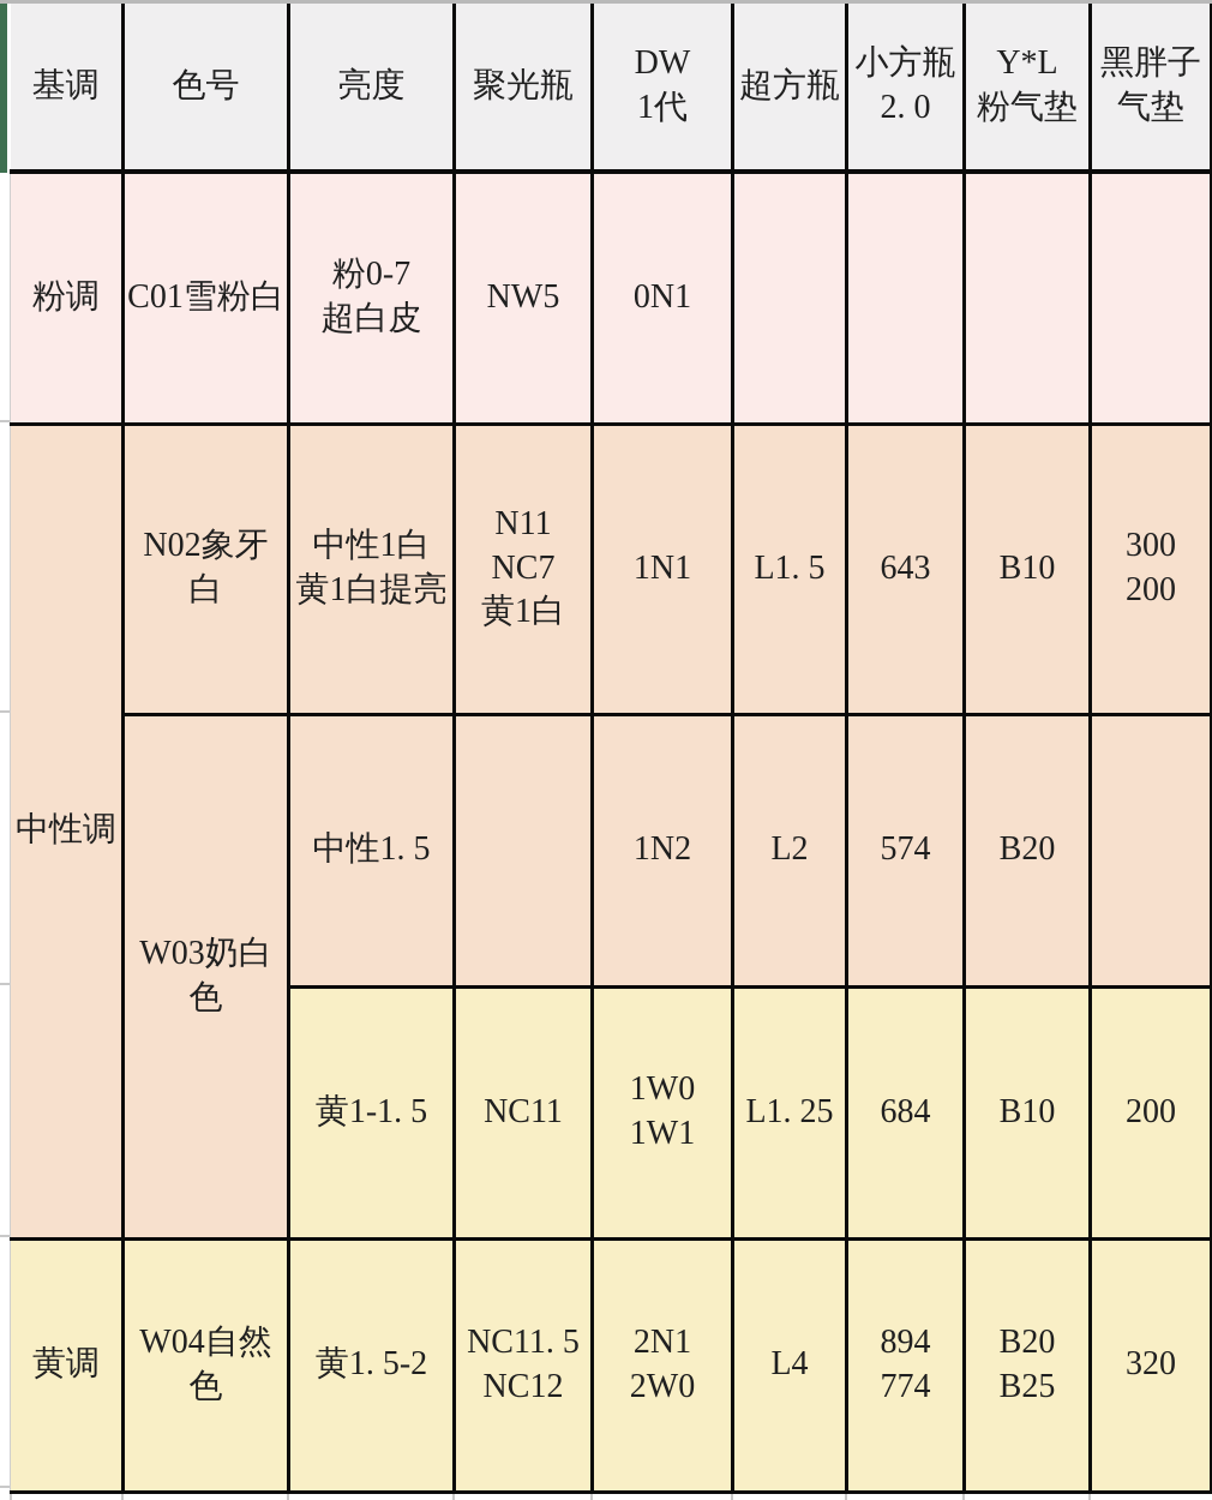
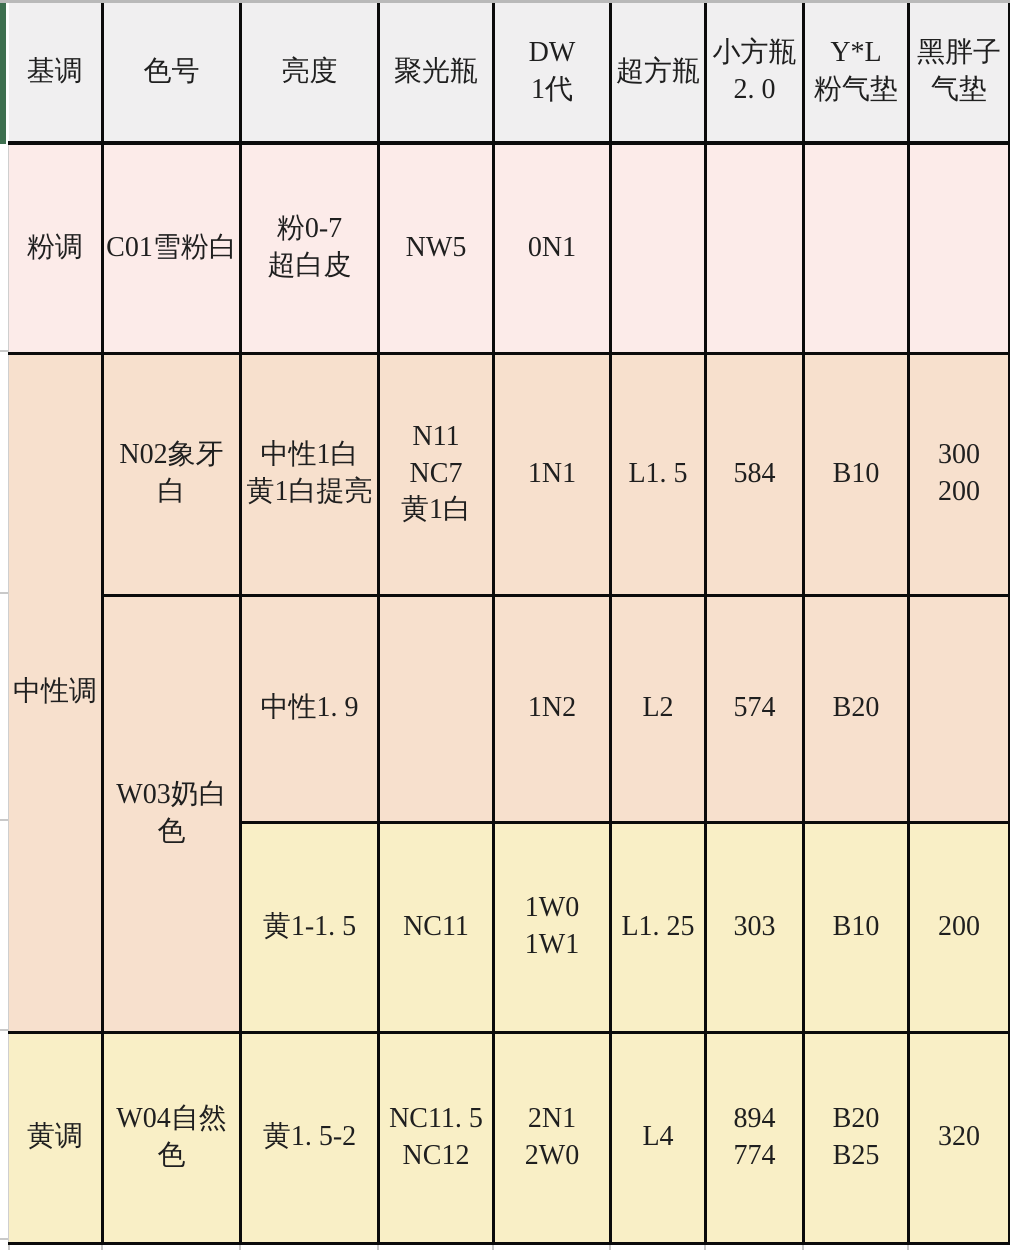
  基调	色号	亮度	聚光瓶	DW 1代	超方瓶	小方瓶 2. 0	Y*L 粉气垫	黑胖子 气垫
  粉调	C01雪粉白	粉0-7 超白皮	NW5	0N1
- 中性调	N02象牙白	中性1白 黄1白提亮	N11 NC7 黄1白	1N1	L1. 5	643	B10	300 200
+ 中性调	N02象牙白	中性1白 黄1白提亮	N11 NC7 黄1白	1N1	L1. 5	584	B10	300 200
- W03奶白色	中性1. 5		1N2	L2	574	B20
+ W03奶白色	中性1. 9		1N2	L2	574	B20
- 黄1-1. 5	NC11	1W0 1W1	L1. 25	684	B10	200
+ 黄1-1. 5	NC11	1W0 1W1	L1. 25	303	B10	200
  黄调	W04自然色	黄1. 5-2	NC11. 5 NC12	2N1 2W0	L4	894 774	B20 B25	320
